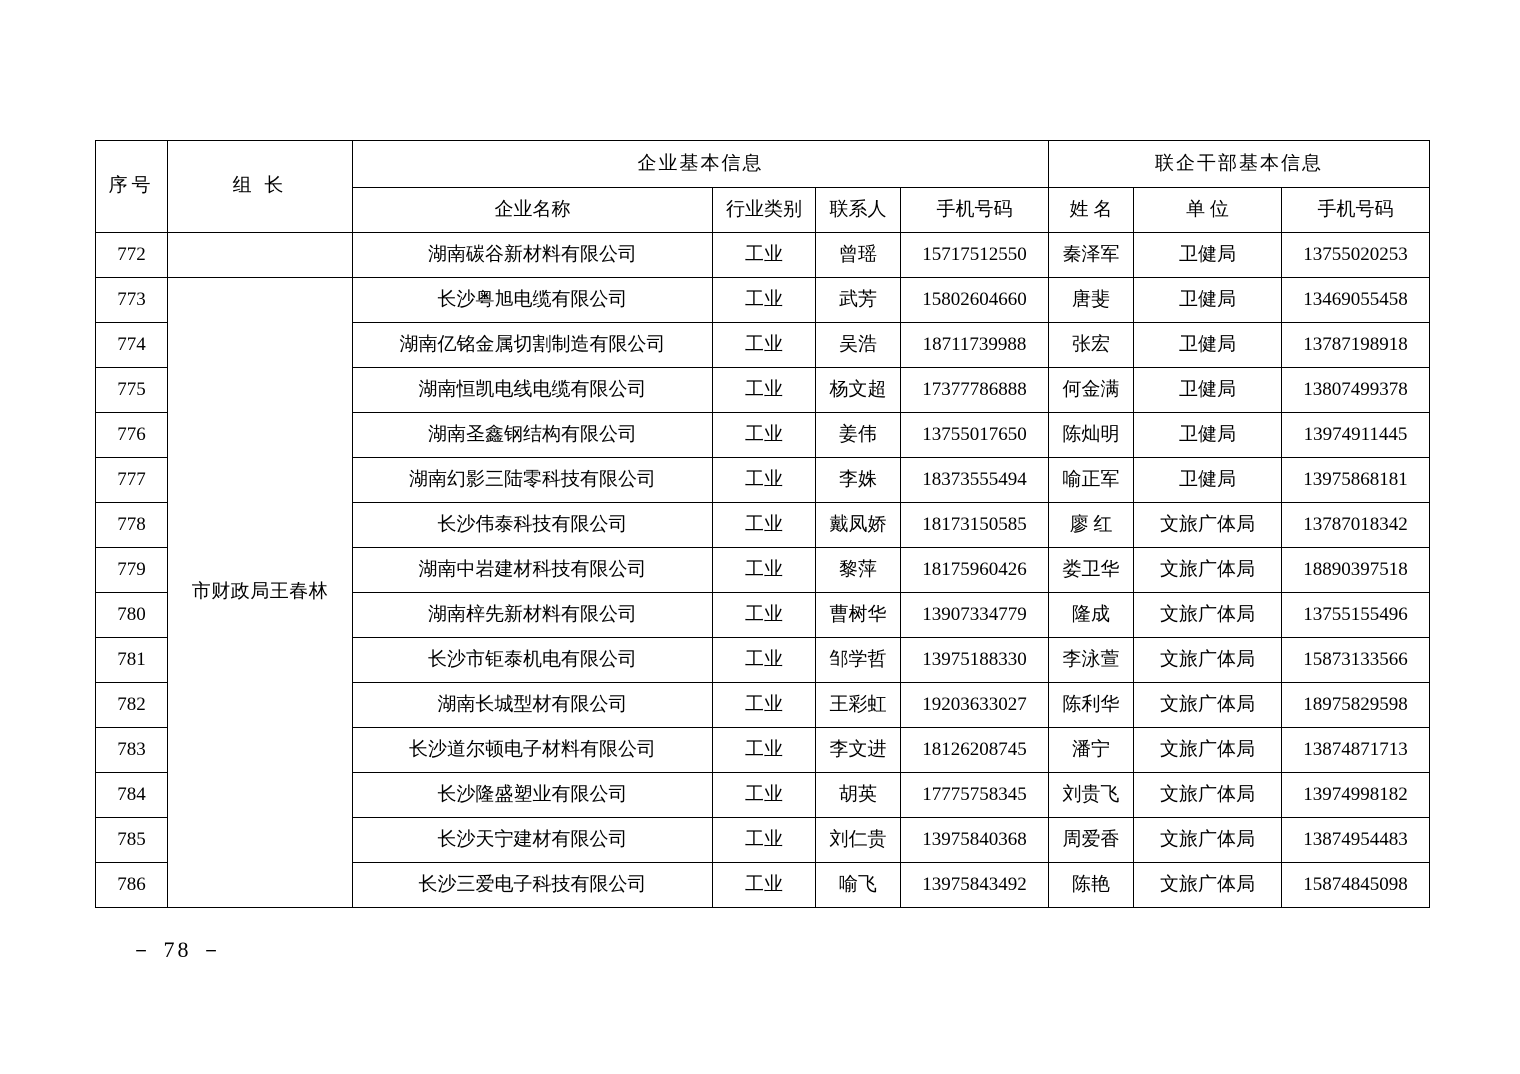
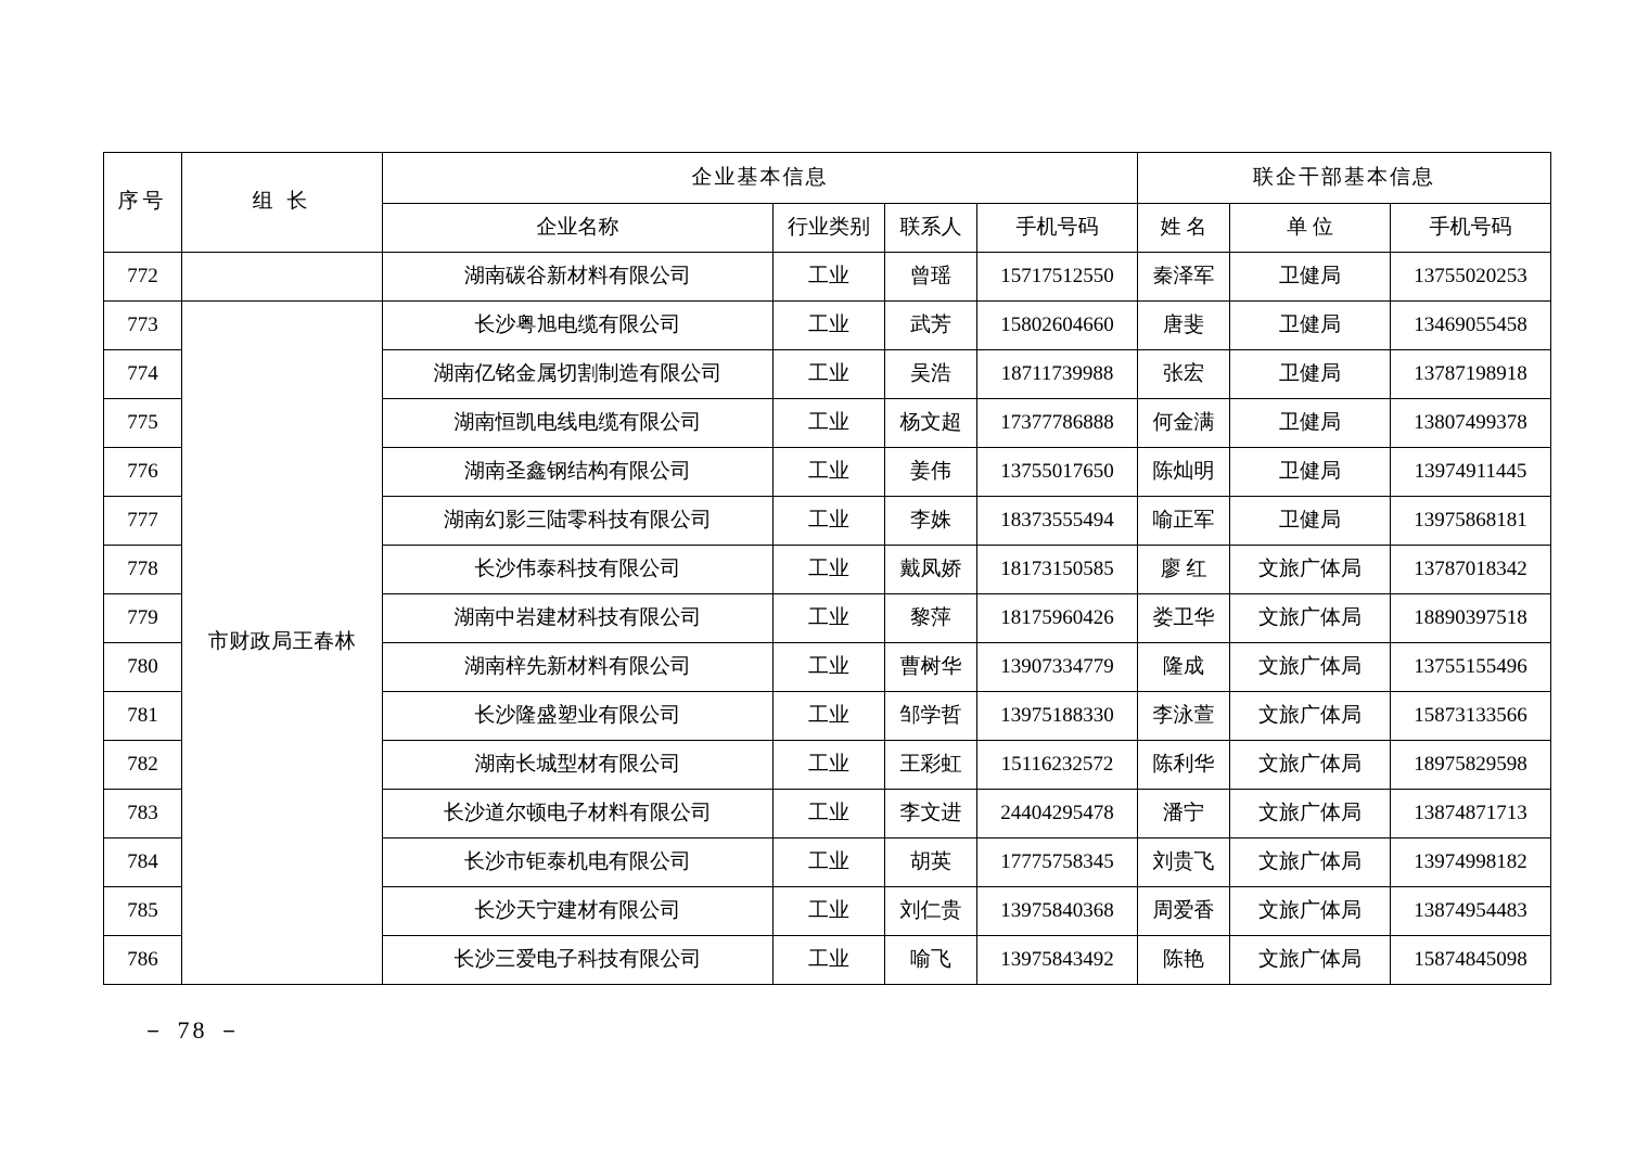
  序号	组 长	企业基本信息	联企干部基本信息
  企业名称	行业类别	联系人	手机号码	姓 名	单 位	手机号码
  772		湖南碳谷新材料有限公司	工业	曾瑶	15717512550	秦泽军	卫健局	13755020253
  773	市财政局王春林	长沙粤旭电缆有限公司	工业	武芳	15802604660	唐斐	卫健局	13469055458
  774	湖南亿铭金属切割制造有限公司	工业	吴浩	18711739988	张宏	卫健局	13787198918
  775	湖南恒凯电线电缆有限公司	工业	杨文超	17377786888	何金满	卫健局	13807499378
  776	湖南圣鑫钢结构有限公司	工业	姜伟	13755017650	陈灿明	卫健局	13974911445
  777	湖南幻影三陆零科技有限公司	工业	李姝	18373555494	喻正军	卫健局	13975868181
  778	长沙伟泰科技有限公司	工业	戴凤娇	18173150585	廖 红	文旅广体局	13787018342
  779	湖南中岩建材科技有限公司	工业	黎萍	18175960426	娄卫华	文旅广体局	18890397518
  780	湖南梓先新材料有限公司	工业	曹树华	13907334779	隆成	文旅广体局	13755155496
- 781	长沙市钜泰机电有限公司	工业	邹学哲	13975188330	李泳萱	文旅广体局	15873133566
+ 781	长沙隆盛塑业有限公司	工业	邹学哲	13975188330	李泳萱	文旅广体局	15873133566
- 782	湖南长城型材有限公司	工业	王彩虹	19203633027	陈利华	文旅广体局	18975829598
+ 782	湖南长城型材有限公司	工业	王彩虹	15116232572	陈利华	文旅广体局	18975829598
- 783	长沙道尔顿电子材料有限公司	工业	李文进	18126208745	潘宁	文旅广体局	13874871713
+ 783	长沙道尔顿电子材料有限公司	工业	李文进	24404295478	潘宁	文旅广体局	13874871713
- 784	长沙隆盛塑业有限公司	工业	胡英	17775758345	刘贵飞	文旅广体局	13974998182
+ 784	长沙市钜泰机电有限公司	工业	胡英	17775758345	刘贵飞	文旅广体局	13974998182
  785	长沙天宁建材有限公司	工业	刘仁贵	13975840368	周爱香	文旅广体局	13874954483
  786	长沙三爱电子科技有限公司	工业	喻飞	13975843492	陈艳	文旅广体局	15874845098
  － 78 －
